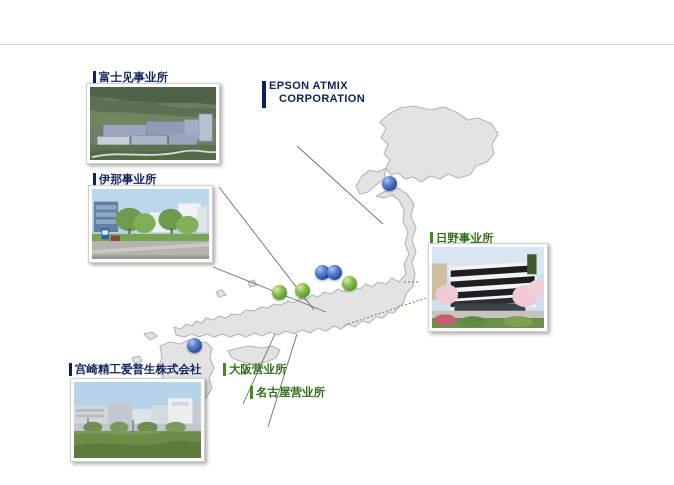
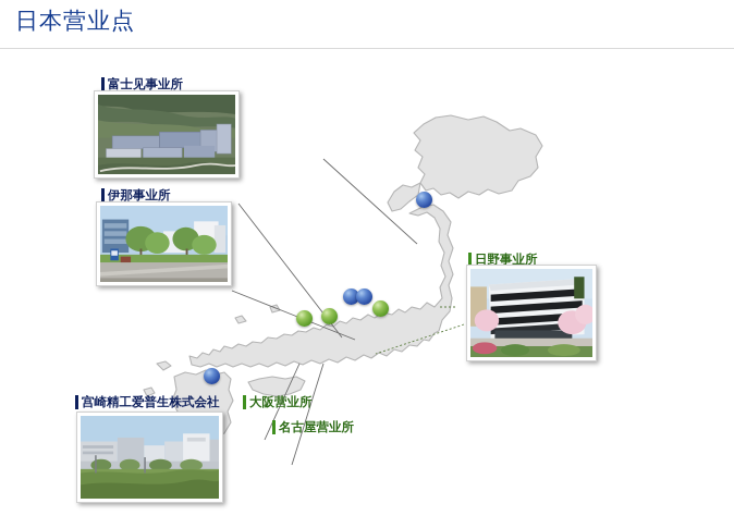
+ 日本营业点
  富士见事业所
  伊那事业所
- EPSON ATMIX
- CORPORATION
  日野事业所
  宫崎精工爱普生株式会社
  大阪营业所
  名古屋营业所
